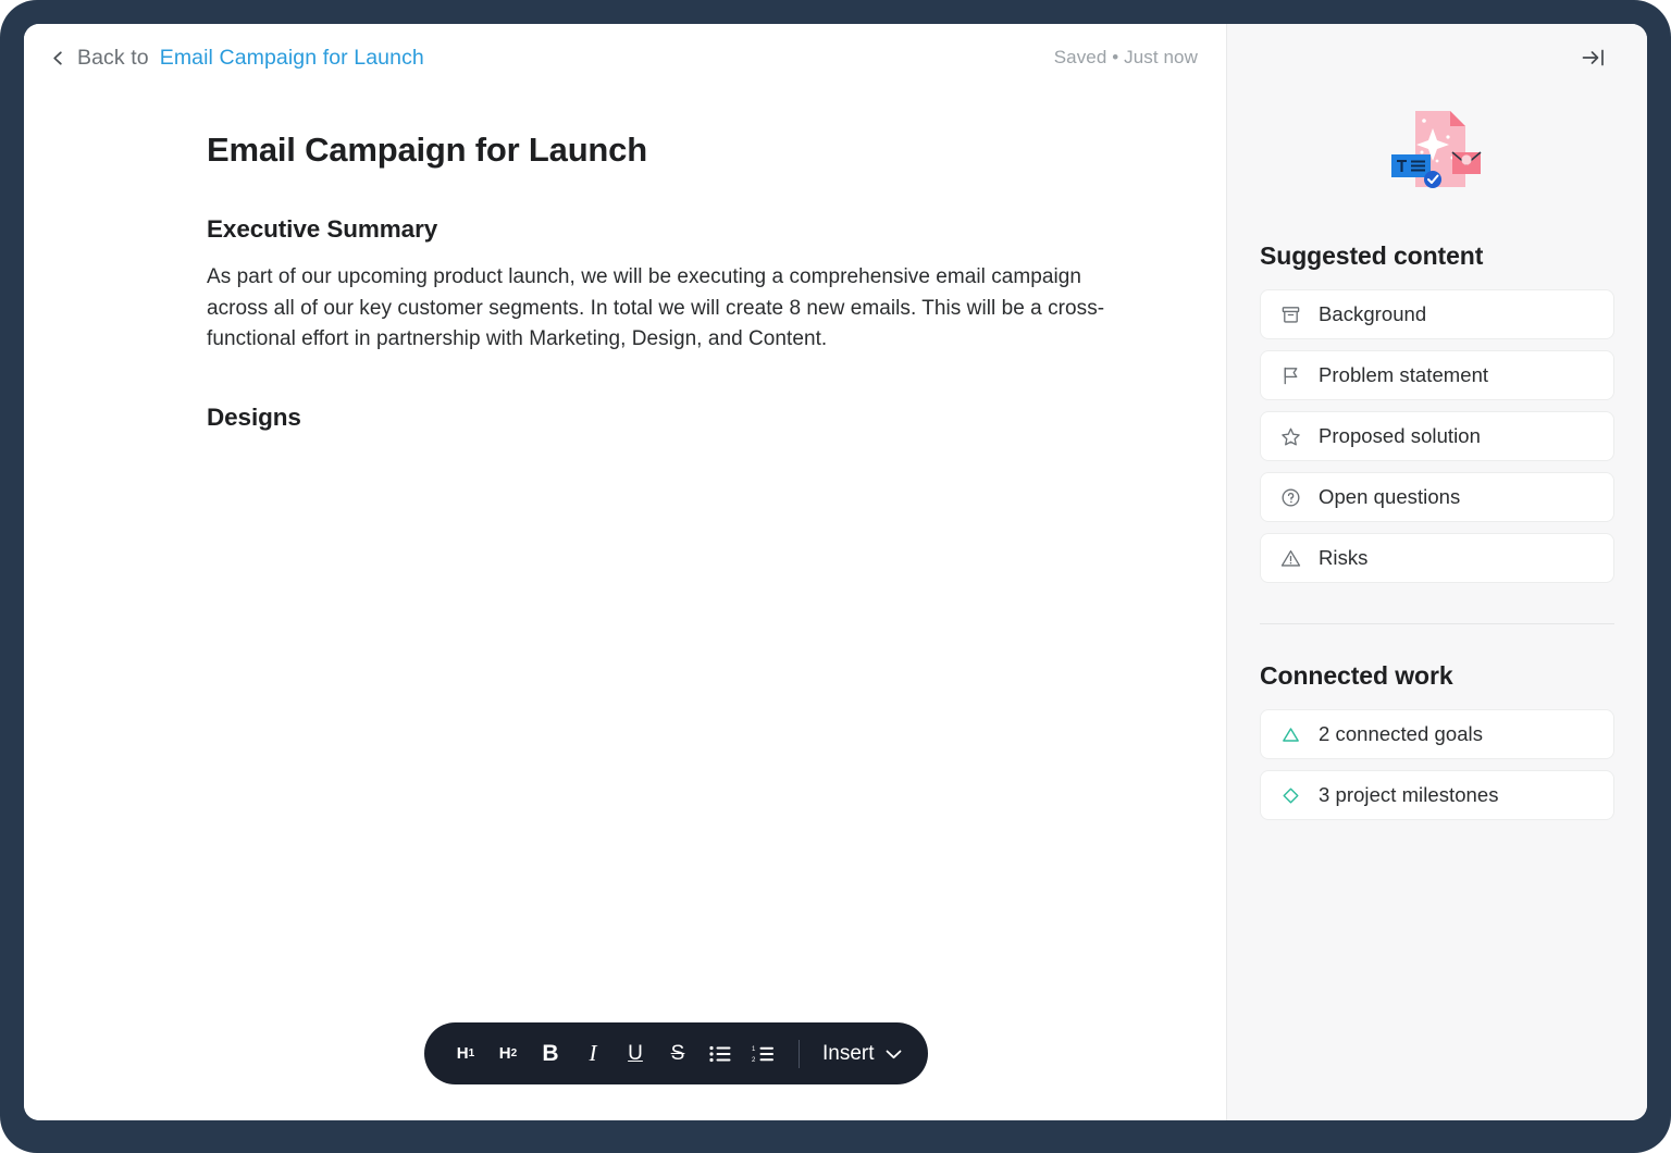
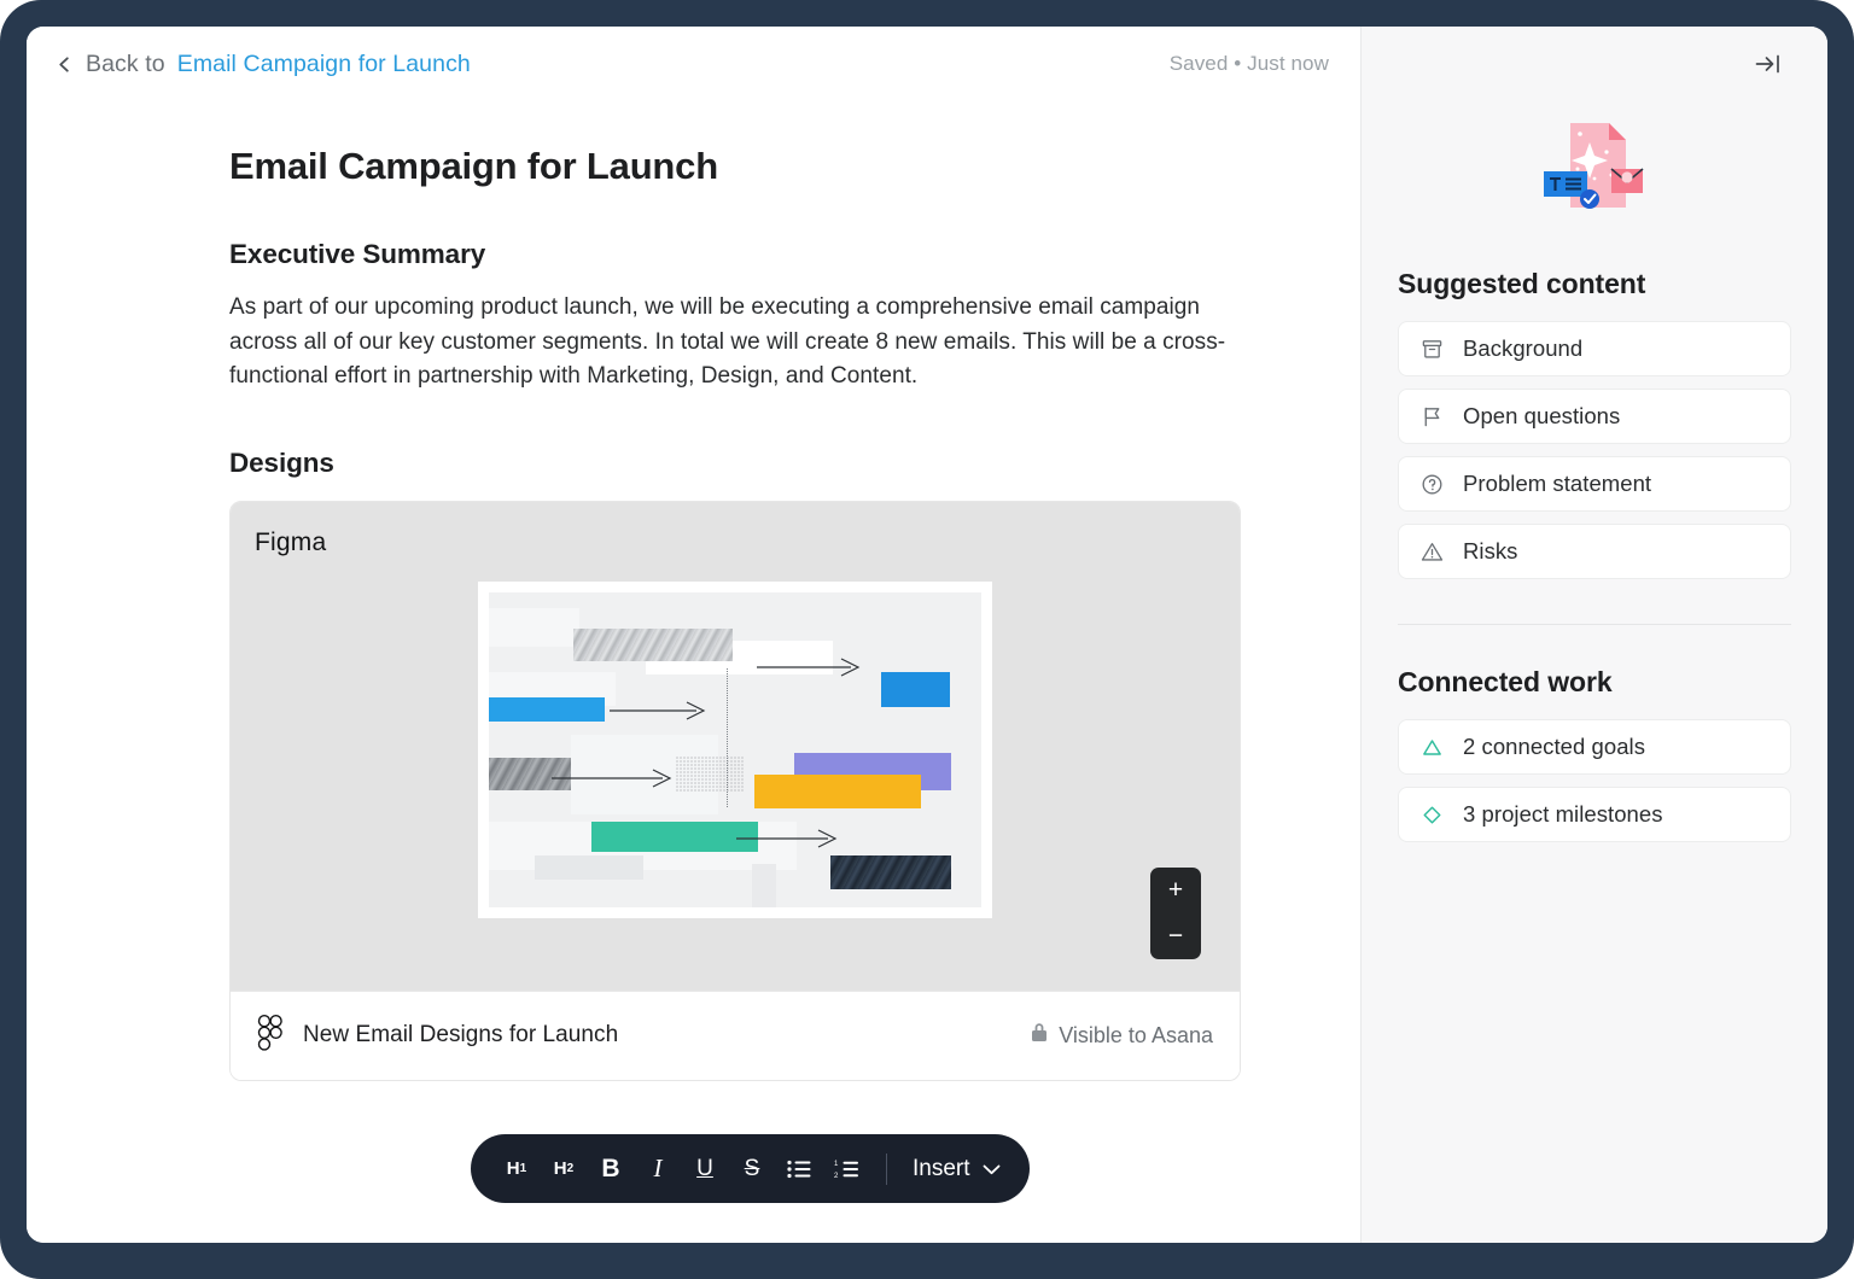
  Back to
  Email Campaign for Launch
  Saved • Just now
  Email Campaign for Launch
  Executive Summary
  As part of our upcoming product launch, we will be executing a comprehensive email campaign across all of our key customer segments. In total we will create 8 new emails. This will be a cross-functional effort in partnership with Marketing, Design, and Content.
  Designs
+ Figma
+ +
+ −
+ New Email Designs for Launch
+ Visible to Asana
  H
  1
  H
  2
  B
  I
  U
  S
  Insert
  Suggested content
  Background
- Problem statement
+ Open questions
- Proposed solution
- Open questions
+ Problem statement
  Risks
  Connected work
  2 connected goals
  3 project milestones
